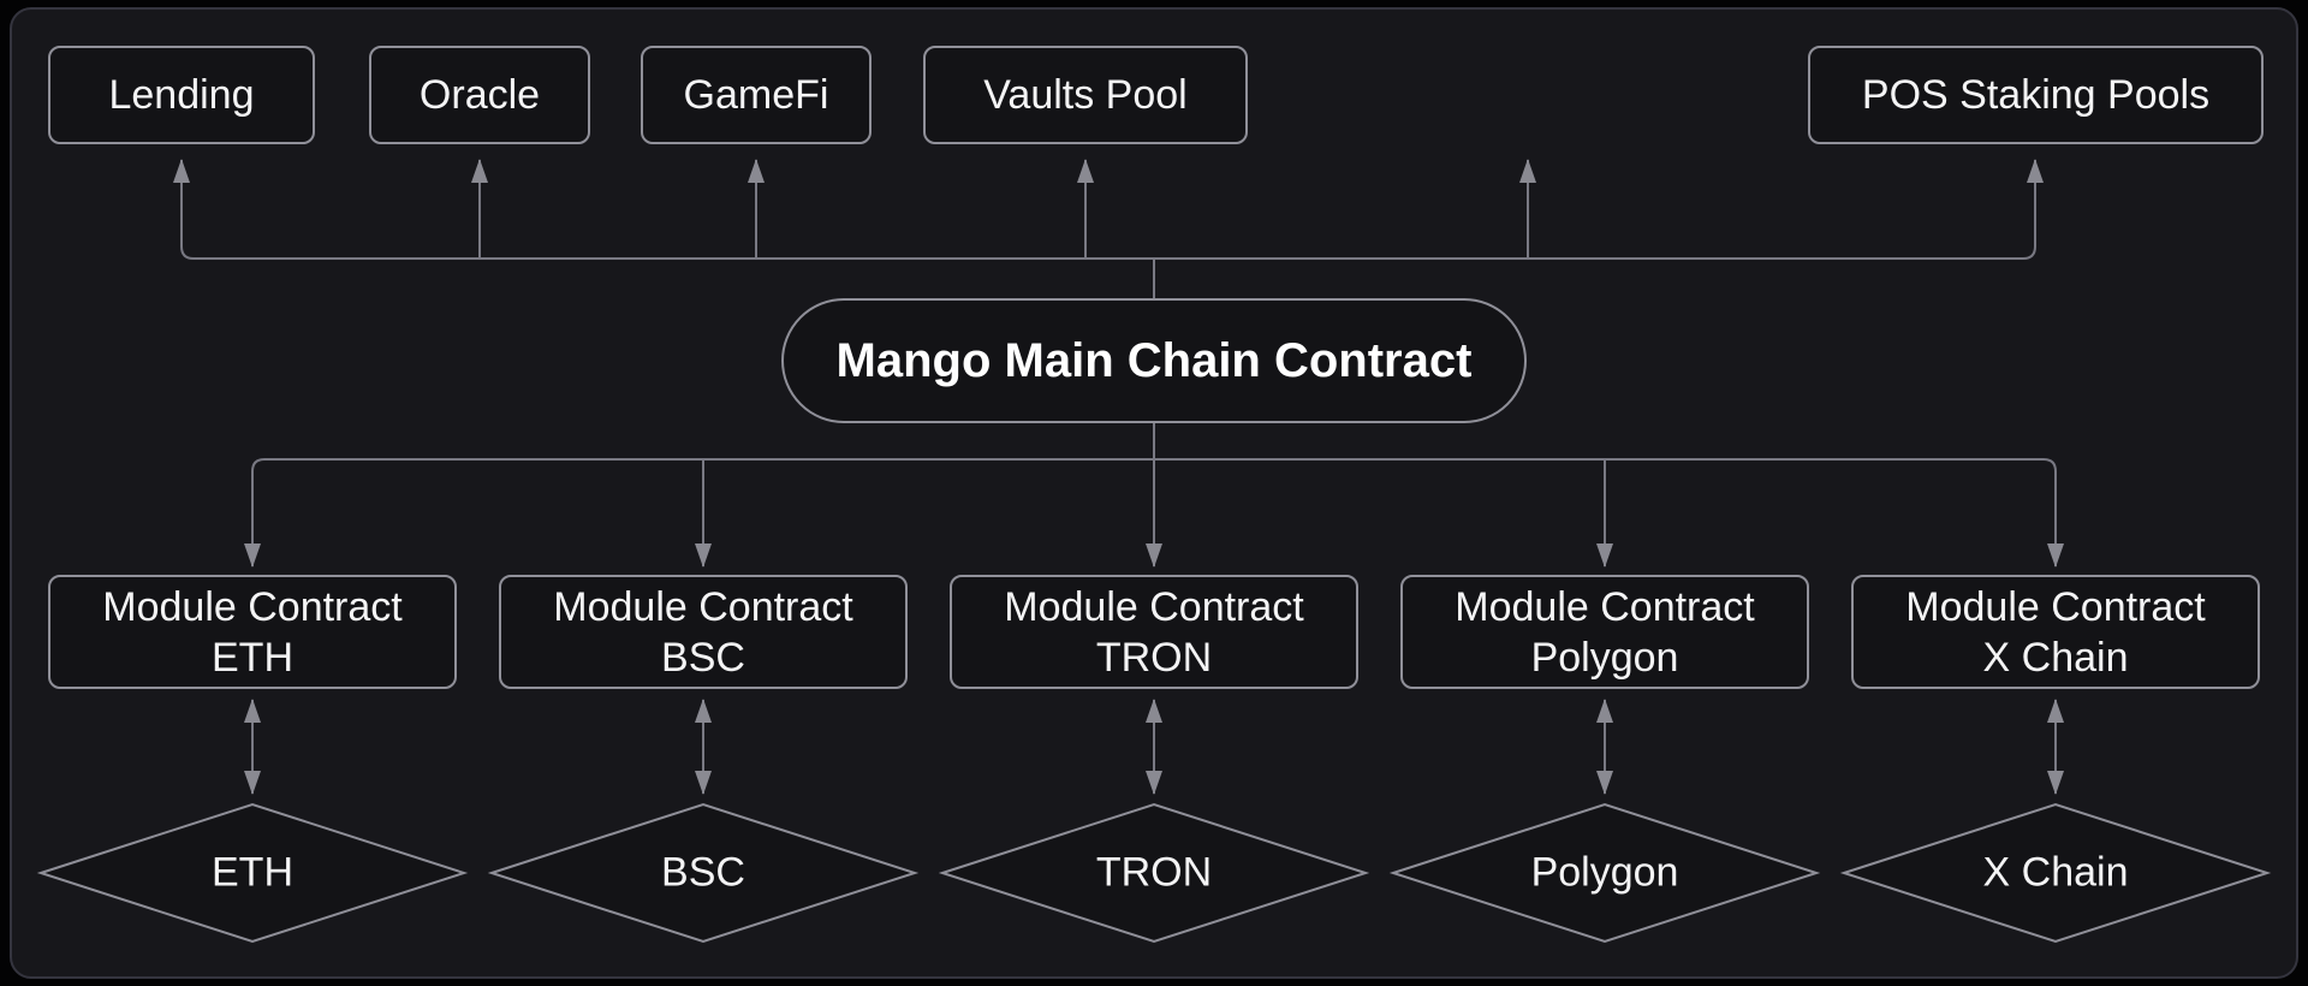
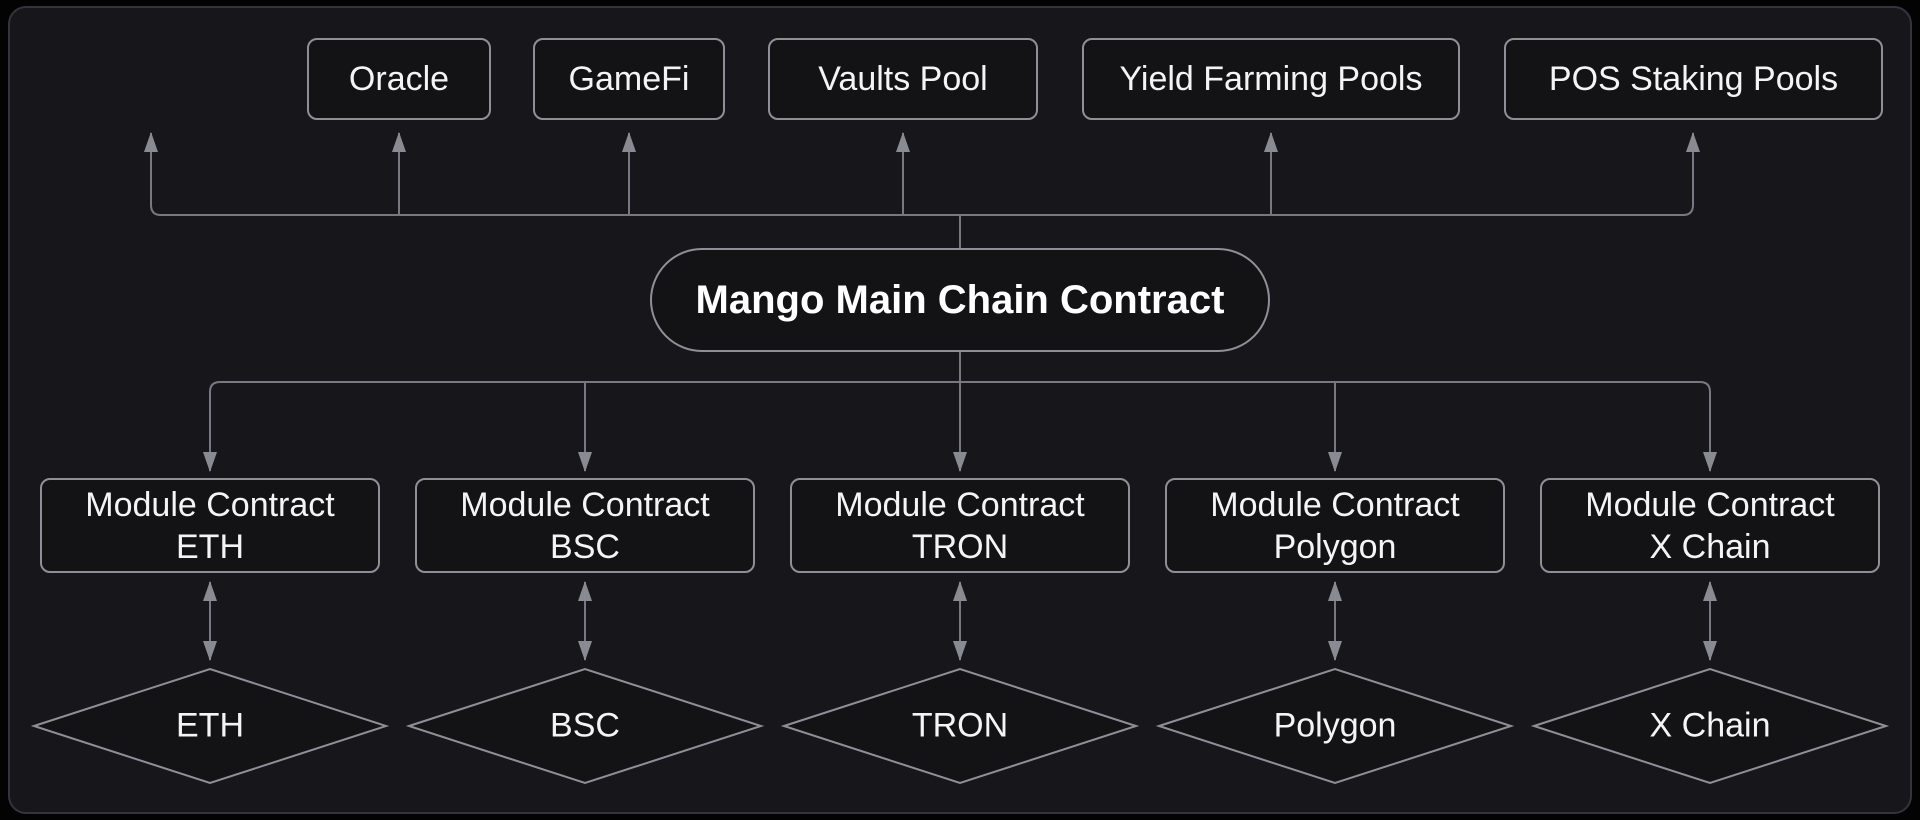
- Lending
  Oracle
  GameFi
  Vaults Pool
+ Yield Farming Pools
  POS Staking Pools
  Mango Main Chain Contract
  Module Contract
  ETH
  Module Contract
  BSC
  Module Contract
  TRON
  Module Contract
  Polygon
  Module Contract
  X Chain
  ETH
  BSC
  TRON
  Polygon
  X Chain
